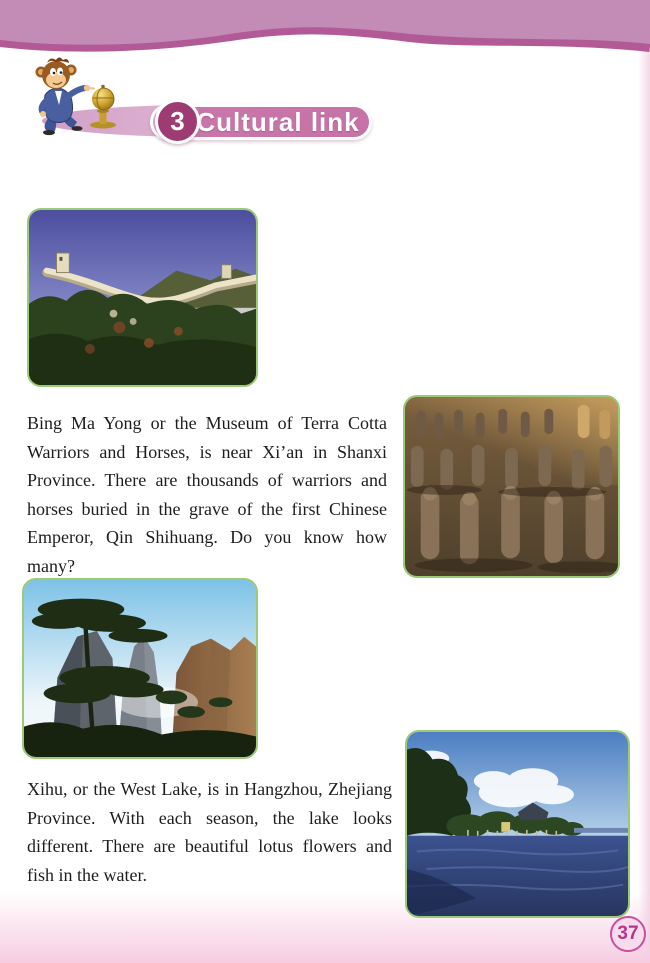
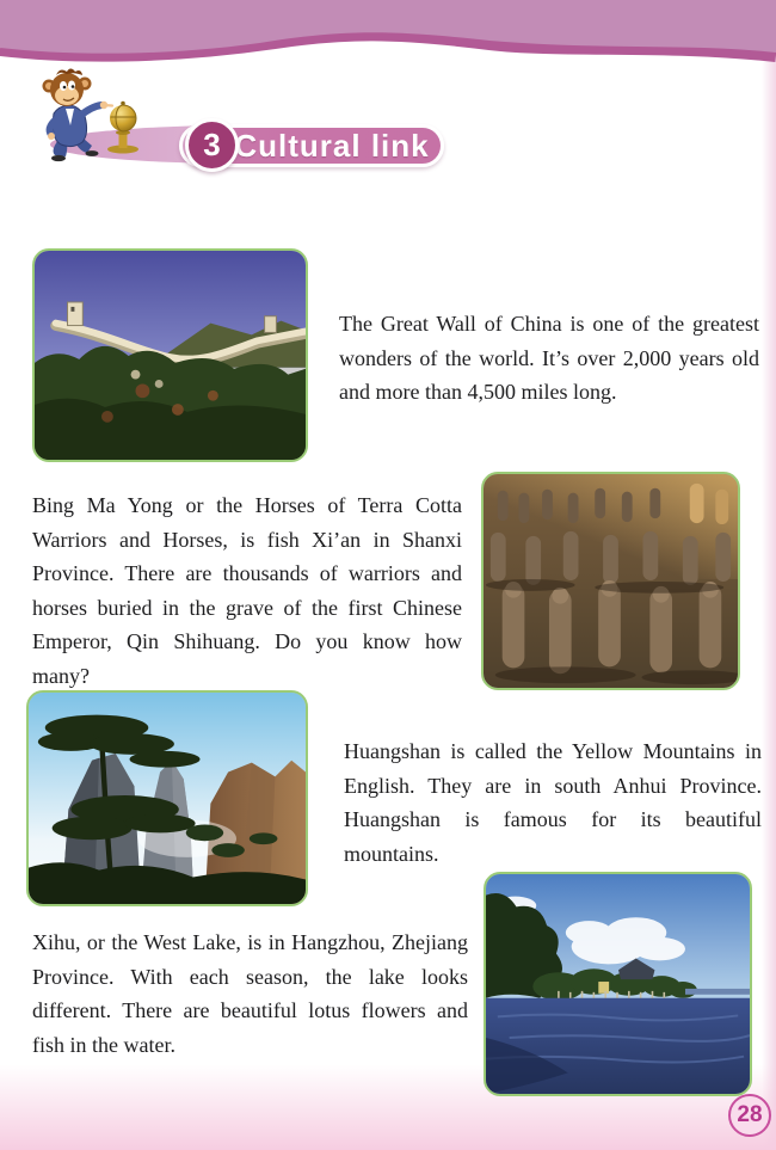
  Cultural link
  3
+ The Great Wall of China is one of the greatest
+ wonders of the world. It’s over 2,000 years old
+ and more than 4,500 miles long.
- Bing Ma Yong or the Museum of Terra Cotta
+ Bing Ma Yong or the Horses of Terra Cotta
- Warriors and Horses, is near Xi’an in Shanxi
+ Warriors and Horses, is fish Xi’an in Shanxi
  Province. There are thousands of warriors and
  horses buried in the grave of the first Chinese
  Emperor, Qin Shihuang. Do you know how
  many?
+ Huangshan is called the Yellow Mountains in
+ English. They are in south Anhui Province.
+ Huangshan is famous for its beautiful
+ mountains.
  Xihu, or the West Lake, is in Hangzhou, Zhejiang
  Province. With each season, the lake looks
  different. There are beautiful lotus flowers and
  fish in the water.
- 37
+ 28
